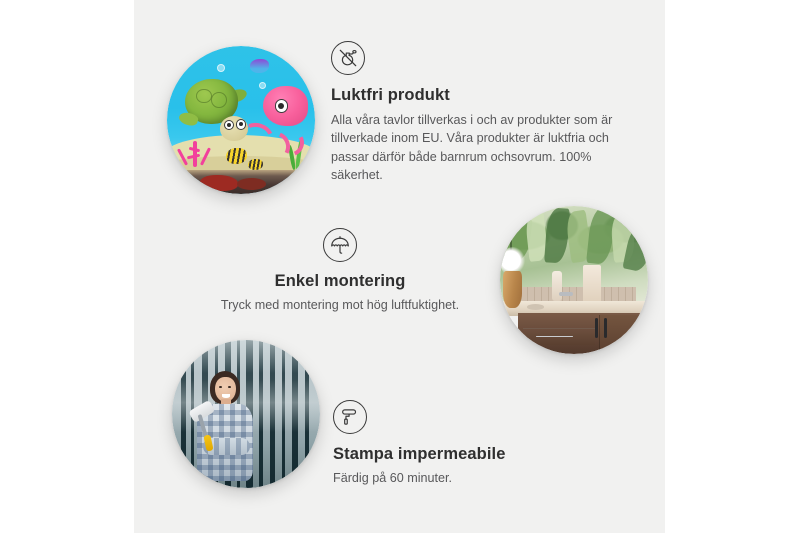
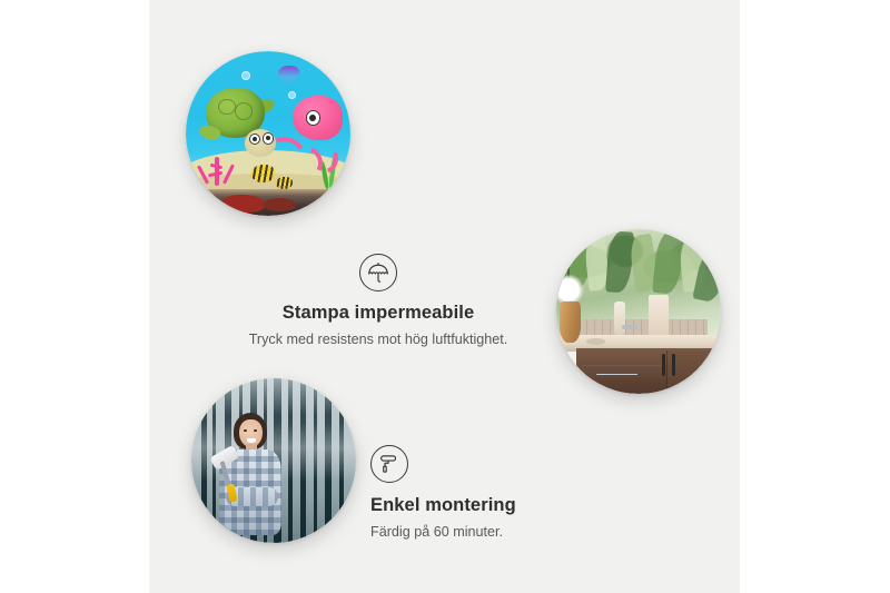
- Luktfri produkt
- Alla våra tavlor tillverkas i och av produkter som är tillverkade inom EU. Våra produkter är luktfria och passar därför både barnrum ochsovrum. 100% säkerhet.
- Enkel montering
+ Stampa impermeabile
- Tryck med montering mot hög luftfuktighet.
+ Tryck med resistens mot hög luftfuktighet.
- Stampa impermeabile
+ Enkel montering
  Färdig på 60 minuter.
